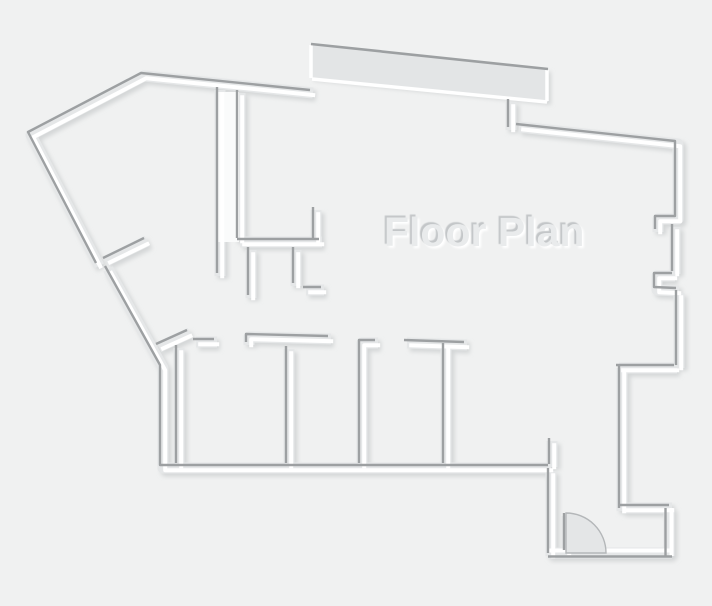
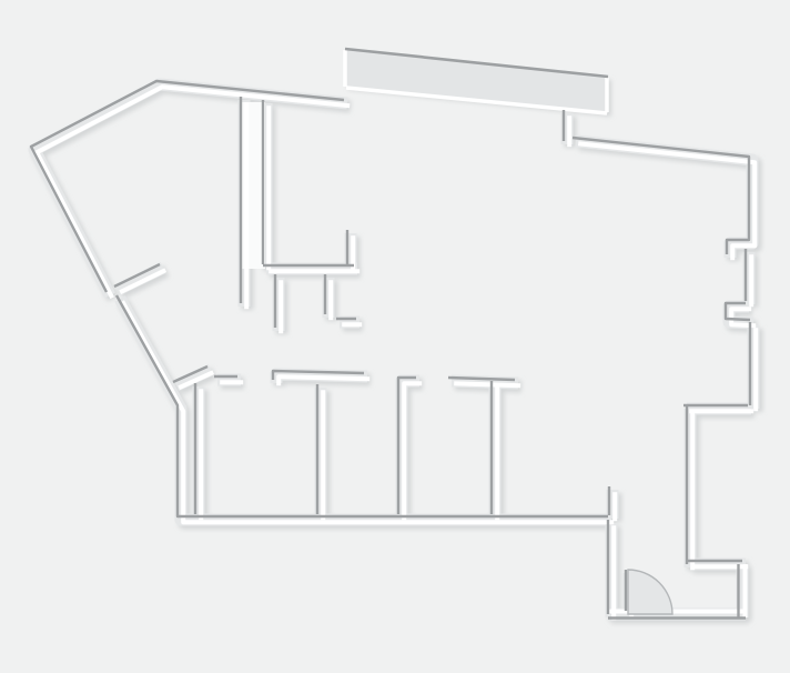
- Floor Plan
